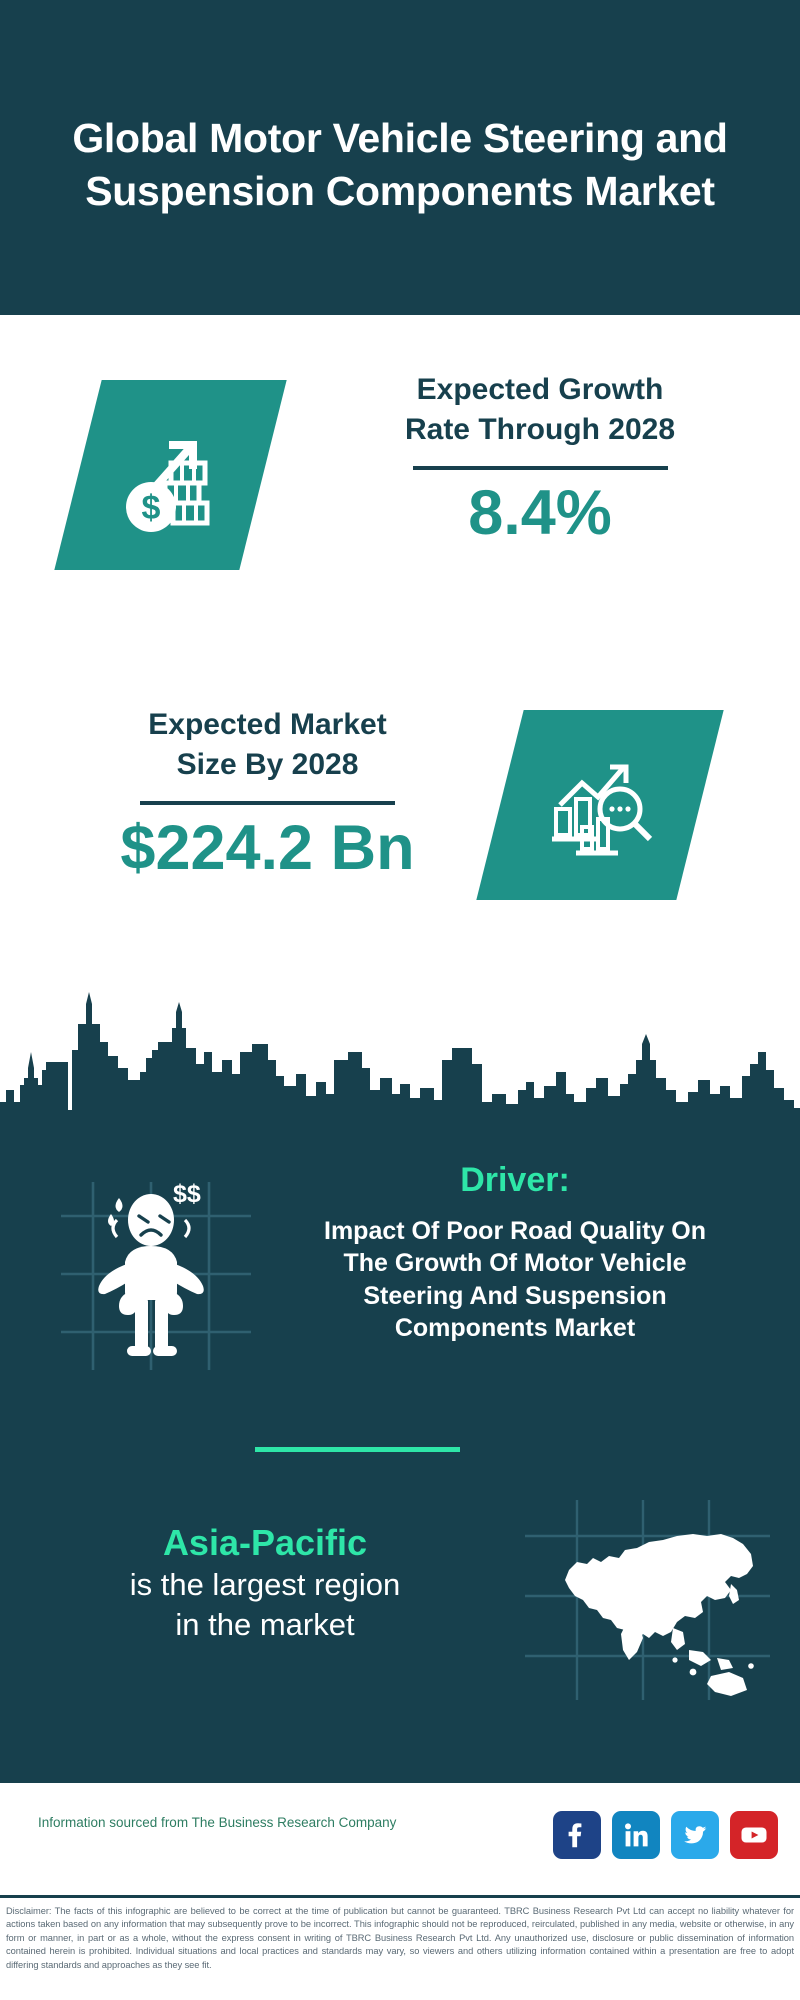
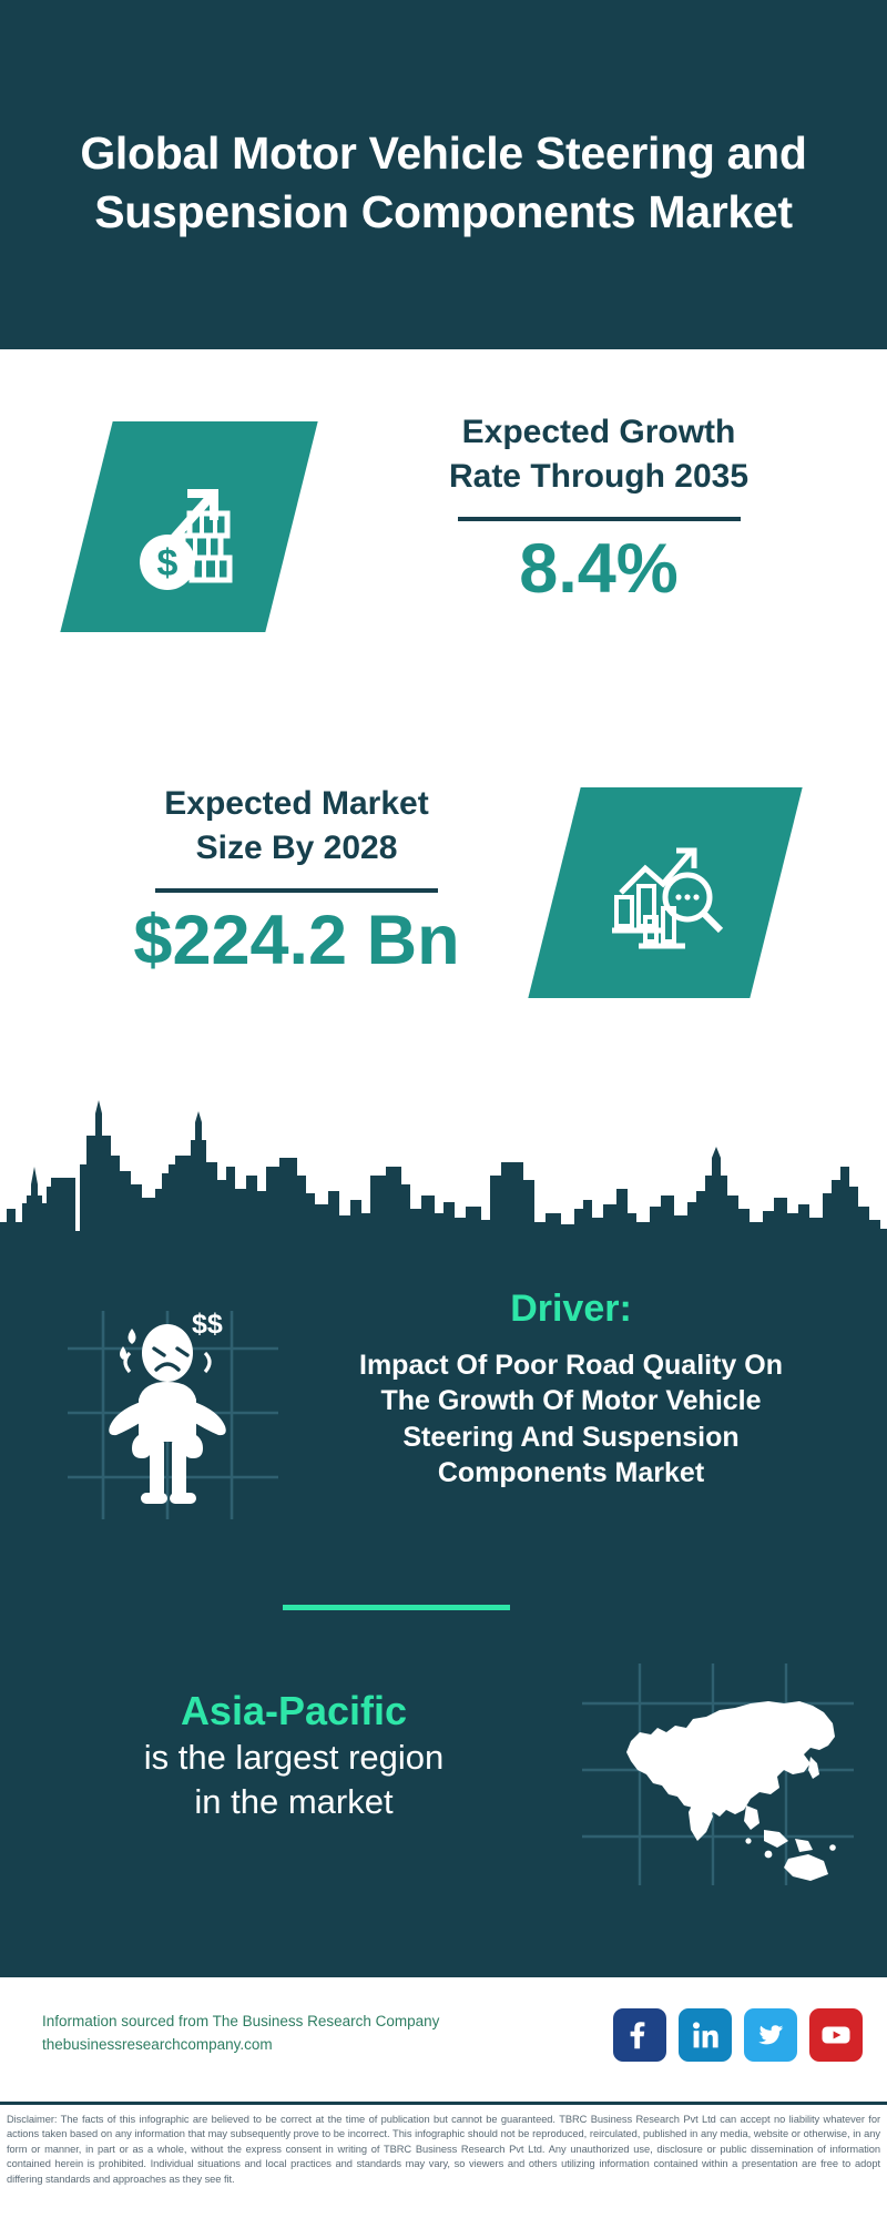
  Global Motor Vehicle Steering and Suspension Components Market
  Expected Growth
- Rate Through 2028
+ Rate Through 2035
  8.4%
  Expected Market
  Size By 2028
  $224.2 Bn
  $$
  Driver:
  Impact Of Poor Road Quality On
  The Growth Of Motor Vehicle
  Steering And Suspension
  Components Market
  Asia-Pacific
  is the largest region
  in the market
  Information sourced from The Business Research Company
+ thebusinessresearchcompany.com
  Disclaimer: The facts of this infographic are believed to be correct at the time of publication but cannot be guaranteed. TBRC Business Research Pvt Ltd can accept no liability whatever for actions taken based on any information that may subsequently prove to be incorrect. This infographic should not be reproduced, reirculated, published in any media, website or otherwise, in any form or manner, in part or as a whole, without the express consent in writing of TBRC Business Research Pvt Ltd. Any unauthorized use, disclosure or public dissemination of information contained herein is prohibited. Individual situations and local practices and standards may vary, so viewers and others utilizing information contained within a presentation are free to adopt differing standards and approaches as they see fit.
